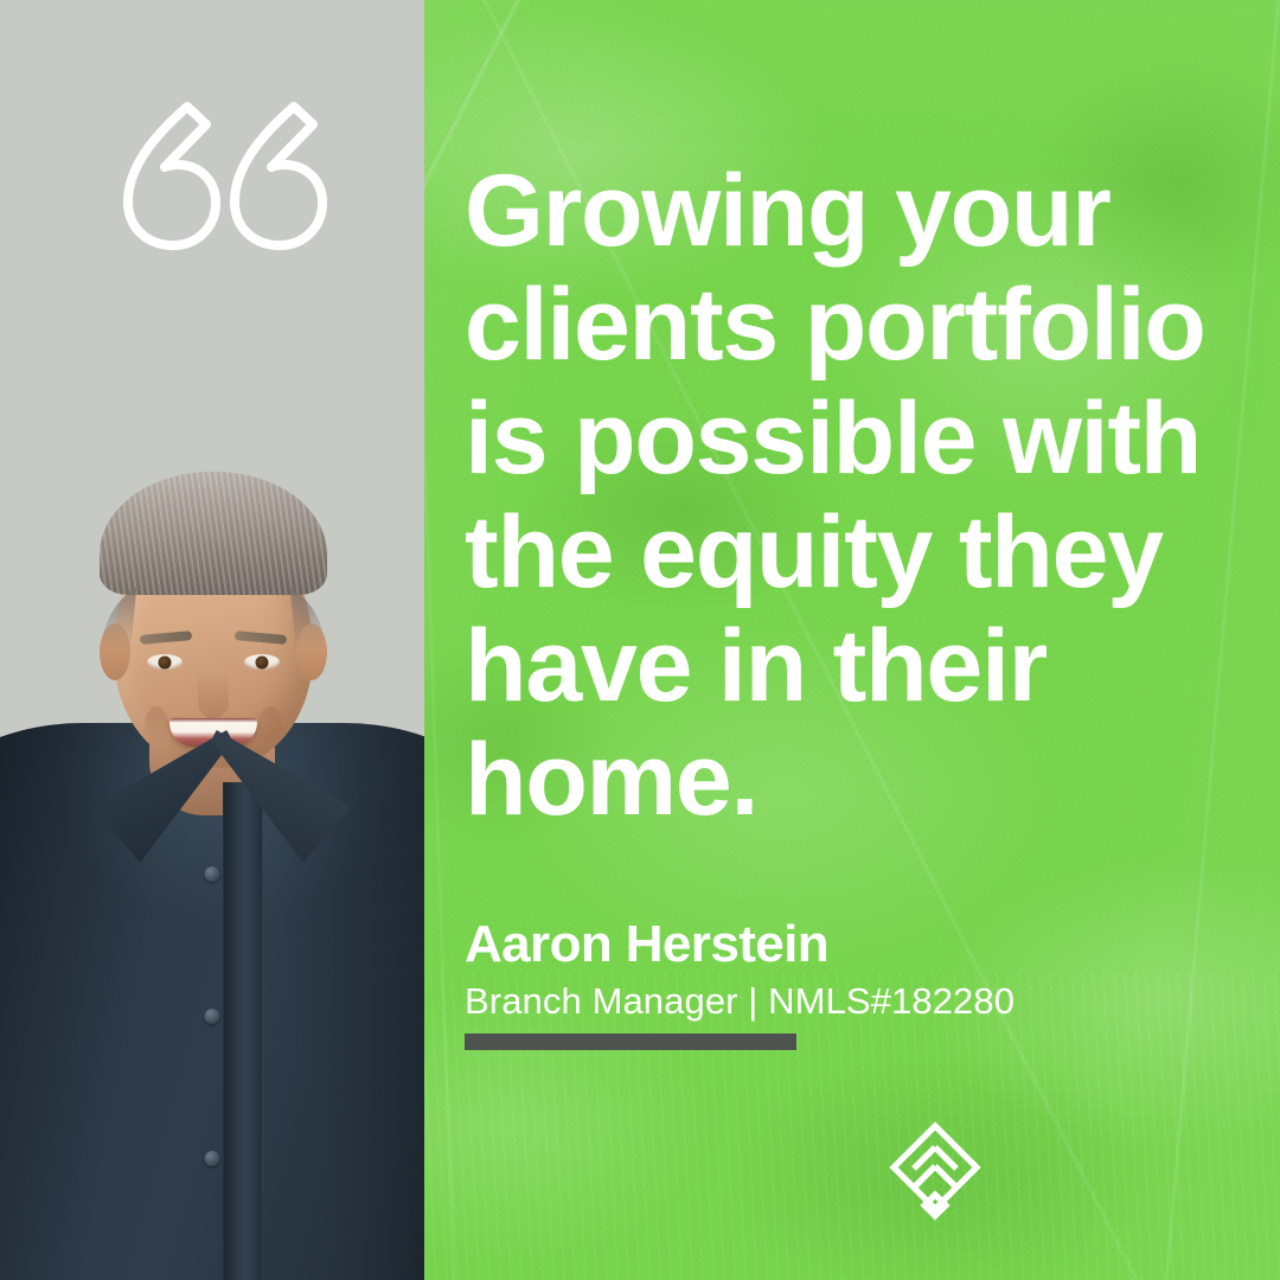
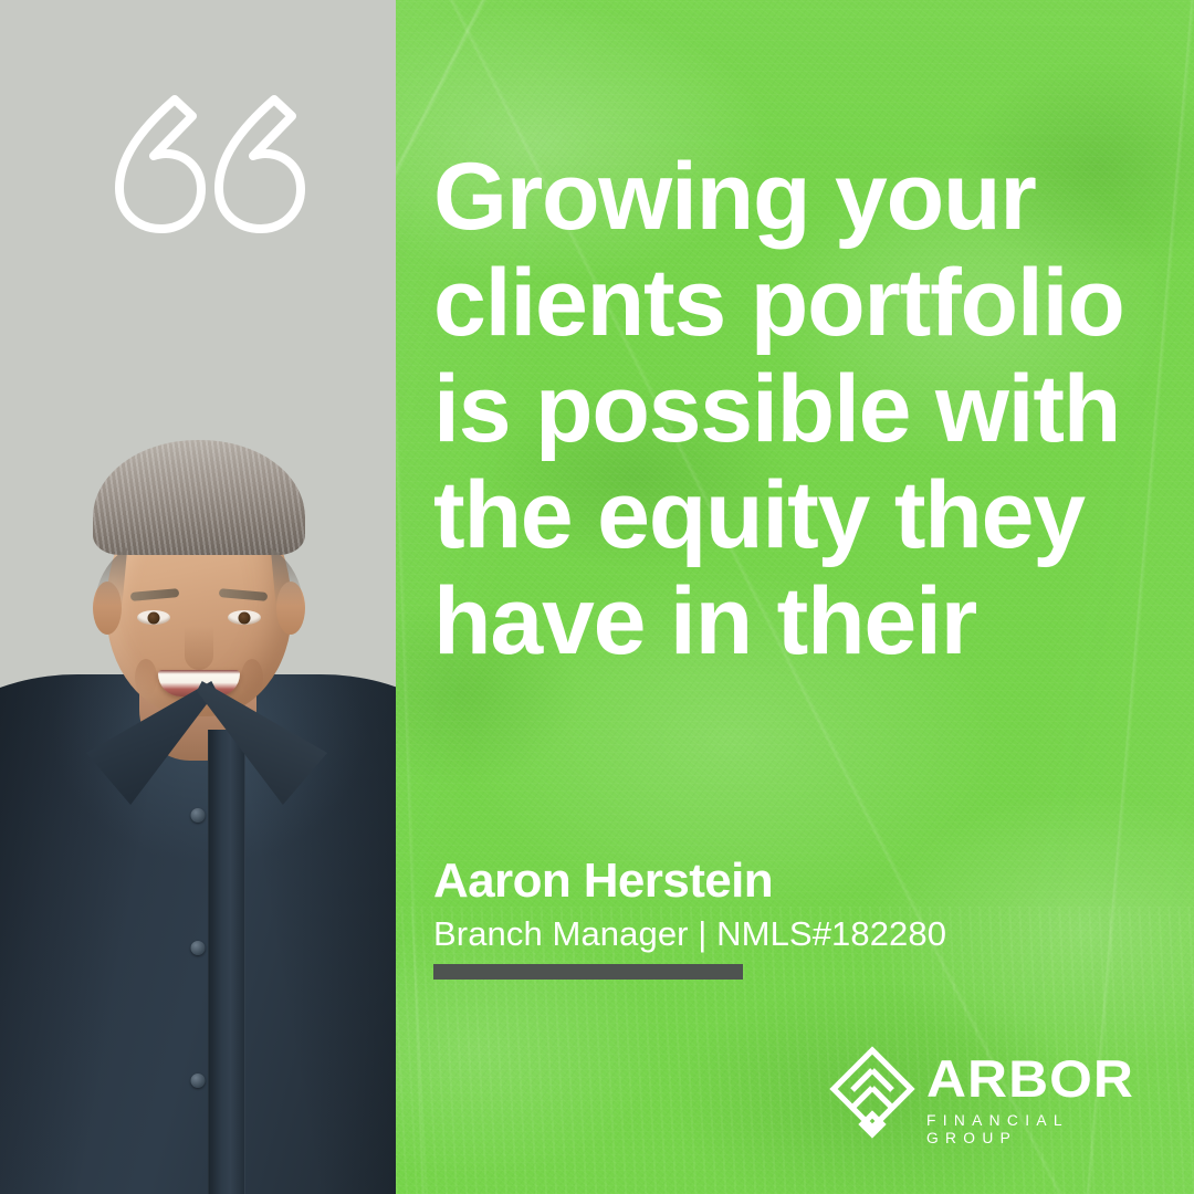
  Growing your
  clients portfolio
  is possible with
  the equity they
  have in their
- home.
  Aaron Herstein
  Branch Manager | NMLS#182280
+ ARBOR
+ FINANCIAL GROUP
